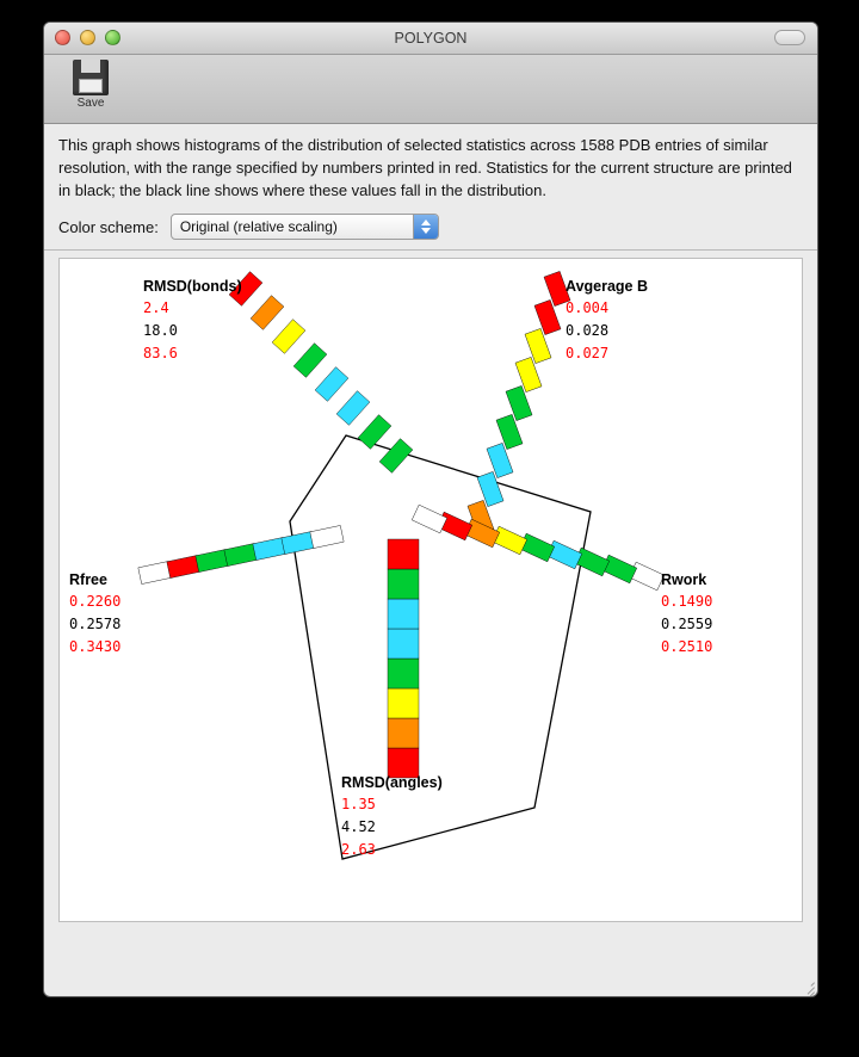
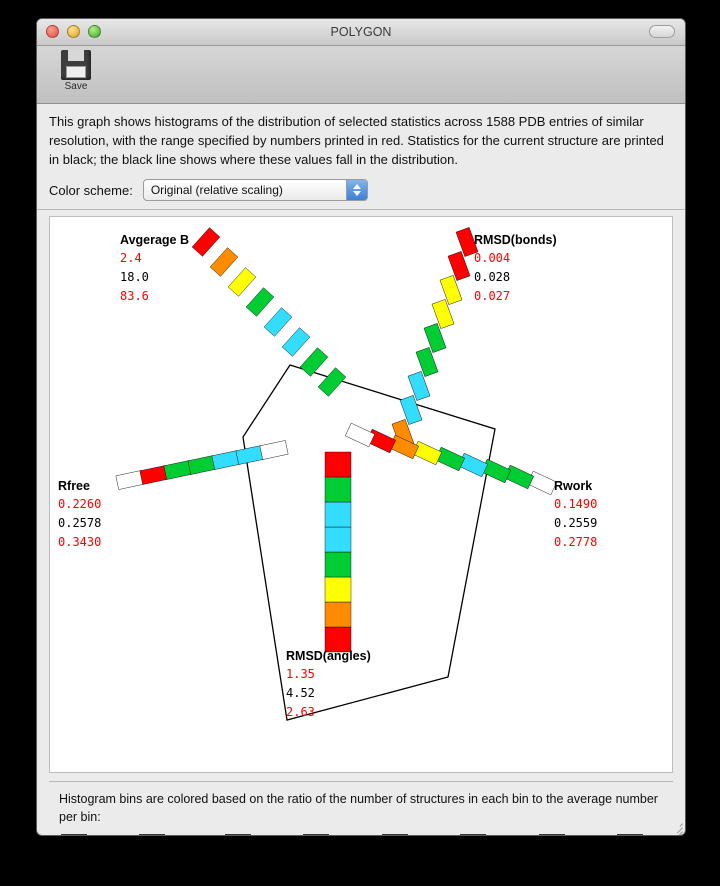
  POLYGON
  Save
  This graph shows histograms of the distribution of selected statistics across 1588 PDB entries of similar resolution, with the range specified by numbers printed in red. Statistics for the current structure are printed in black; the black line shows where these values fall in the distribution.
  Color scheme:
  Original (relative scaling)
- RMSD(bonds)
+ Avgerage B
  2.4
  18.0
  83.6
- Avgerage B
+ RMSD(bonds)
  0.004
  0.028
  0.027
  Rwork
  0.1490
  0.2559
- 0.2510
+ 0.2778
  RMSD(angles)
  1.35
  4.52
  2.63
  Rfree
  0.2260
  0.2578
  0.3430
+ Histogram bins are colored based on the ratio of the number of structures in each bin to the average number per bin:
